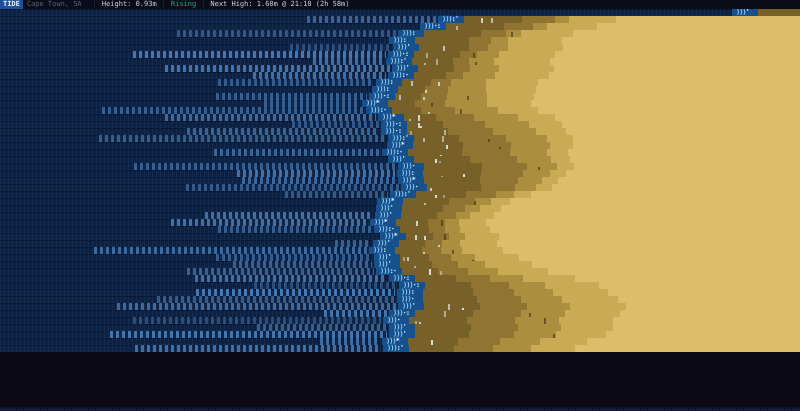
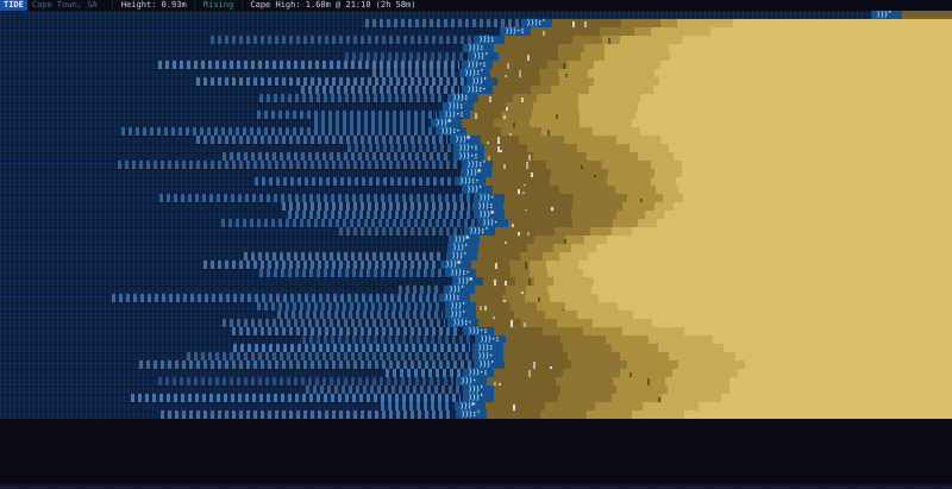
  TIDE
  Cape Town, SA
  │
  Height: 0.93m
  │
  Rising
  │
- Next High: 1.60m @ 21:10 (2h 58m)
+ Cape High: 1.60m @ 21:10 (2h 58m)
  )))'
  ))):'
  )))·:
  ))):
  ))):
  )))'
  )))·:
  ))):'
  )))'
  ))):·
  ))):
  ))):
  )))·:
  )))*
  ))):·
  )))*
  )))·:
  )))·:
  ))):'
  )))*
  ))):·
  )))'
  )))·
  ))):
  )))*
  )))·
  ))):'
  )))*
  )))'
  )))'
  )))*
  ))):·
  )))*
  )))'
  ))):
  )))'
  )))'
  ))):·
  )))·:
  )))·:
  ))):
  )))·
  )))'
  )))·:
  )))·
  )))'
  )))'
  )))*
  ))):'
